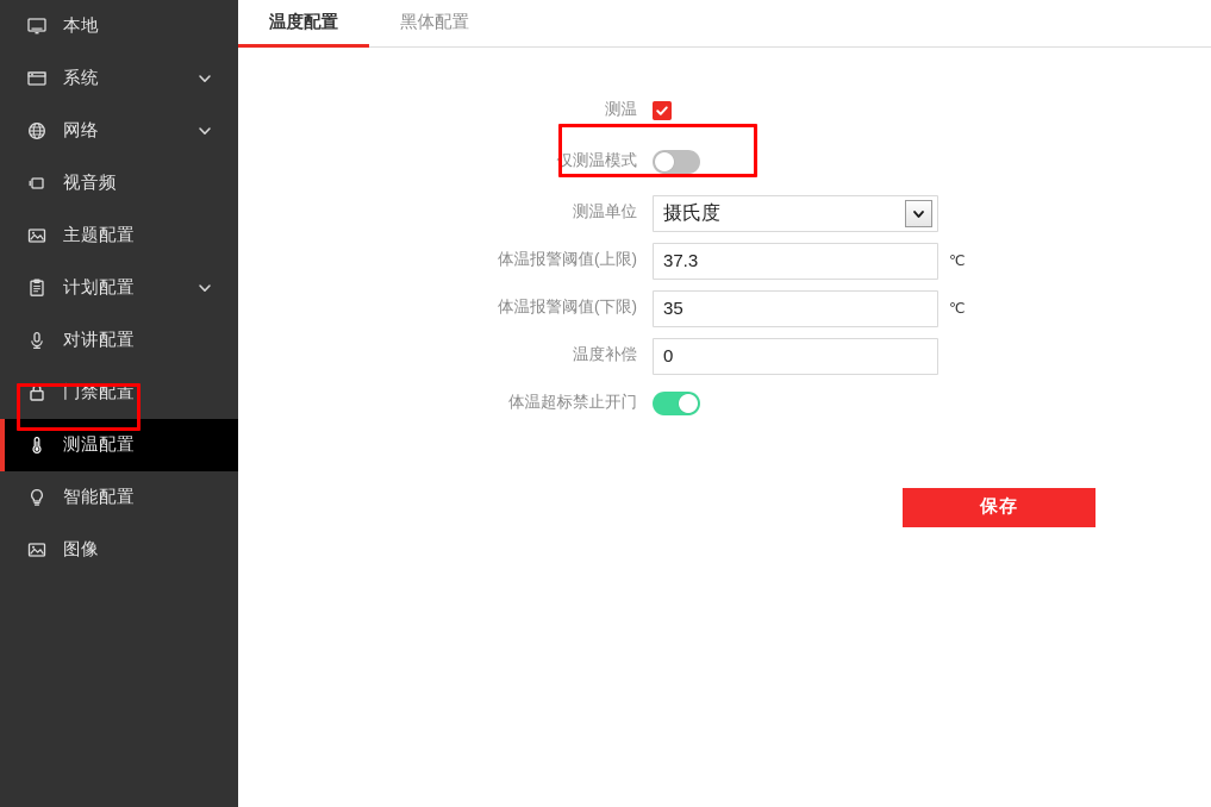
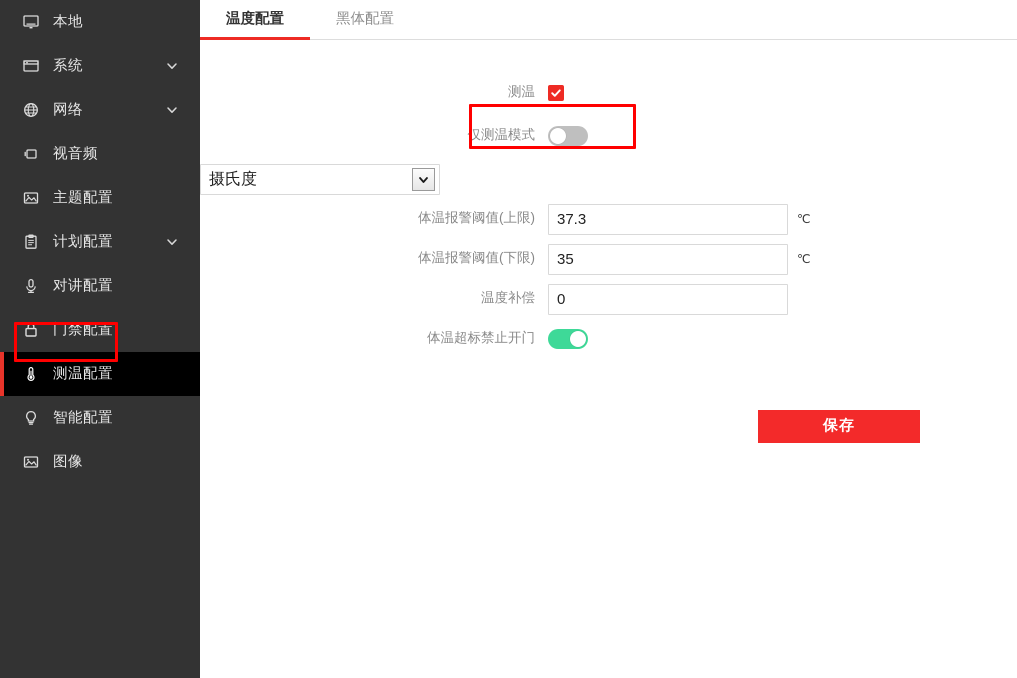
  本地
  系统
  网络
  视音频
  主题配置
  计划配置
  对讲配置
  门禁配置
  测温配置
  智能配置
  图像
  温度配置
  黑体配置
  测温
  仅测温模式
- 测温单位
  摄氏度
  体温报警阈值(上限)
  37.3
  ℃
  体温报警阈值(下限)
  35
  ℃
  温度补偿
  0
  体温超标禁止开门
  保存
